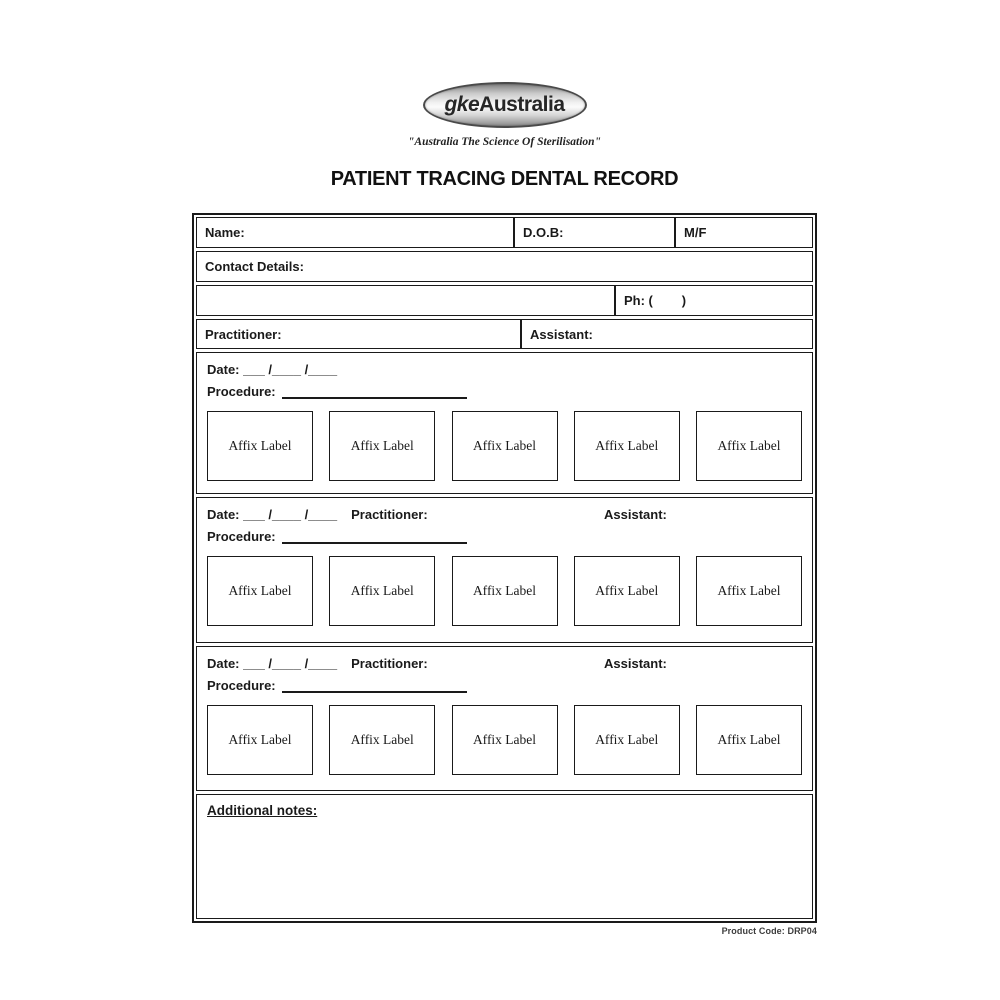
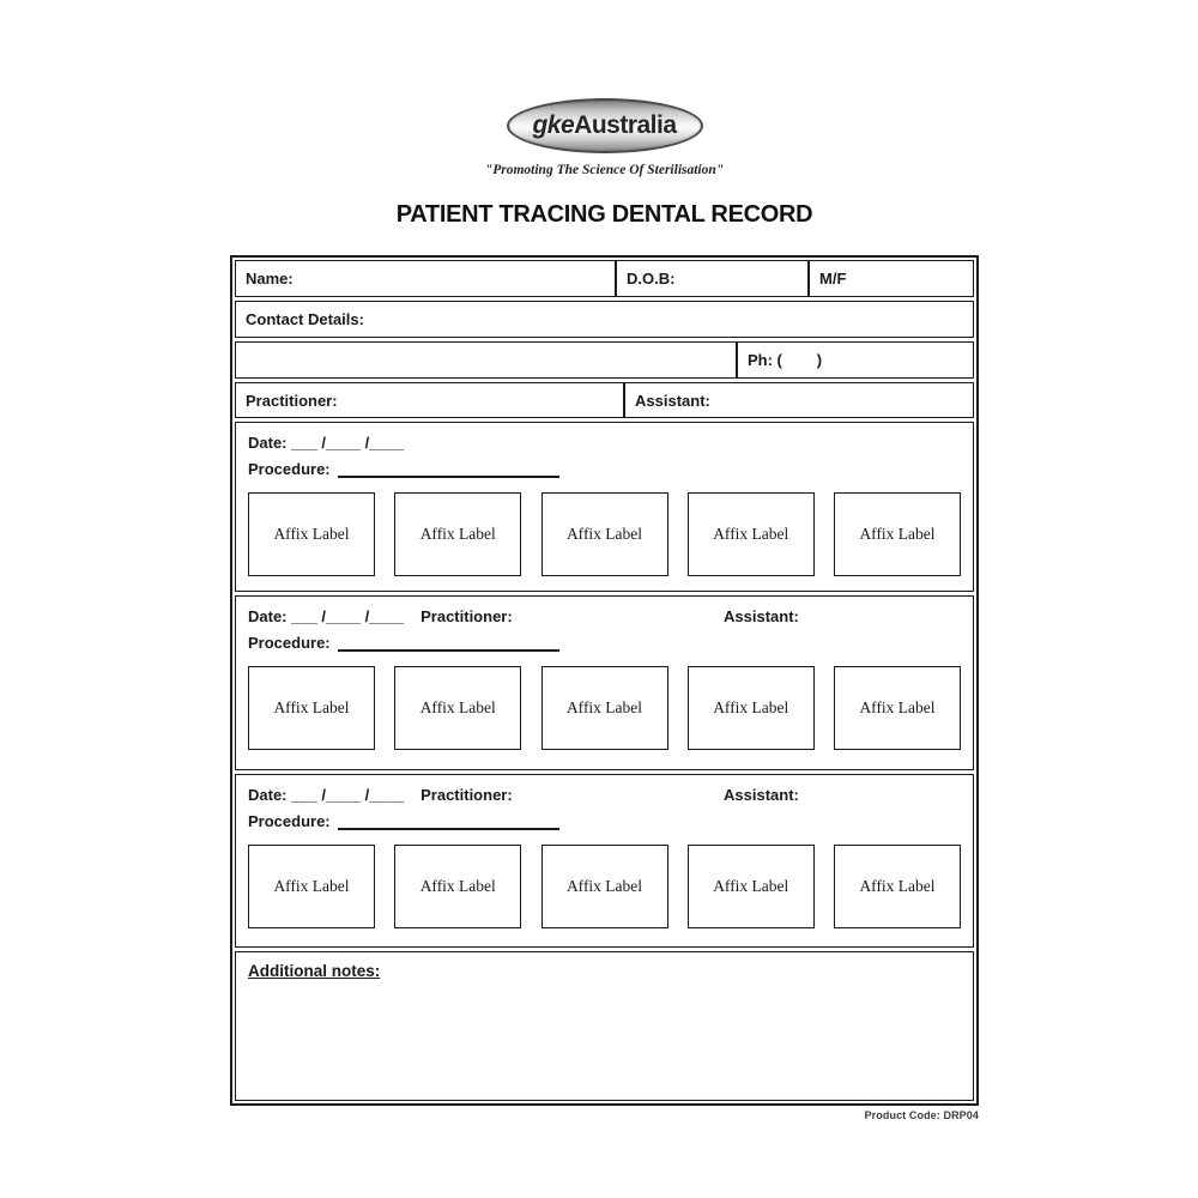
  gke
  Australia
- "Australia The Science Of Sterilisation"
+ "Promoting The Science Of Sterilisation"
  PATIENT TRACING DENTAL RECORD
  Name:
  D.O.B:
  M/F
  Contact Details:
  Ph: ( )
  Practitioner:
  Assistant:
  Date: ___ /____ /____
  Procedure:
  Affix Label
  Affix Label
  Affix Label
  Affix Label
  Affix Label
  Date: ___ /____ /____ Practitioner:
  Assistant:
  Procedure:
  Affix Label
  Affix Label
  Affix Label
  Affix Label
  Affix Label
  Date: ___ /____ /____ Practitioner:
  Assistant:
  Procedure:
  Affix Label
  Affix Label
  Affix Label
  Affix Label
  Affix Label
  Additional notes:
  Product Code: DRP04
